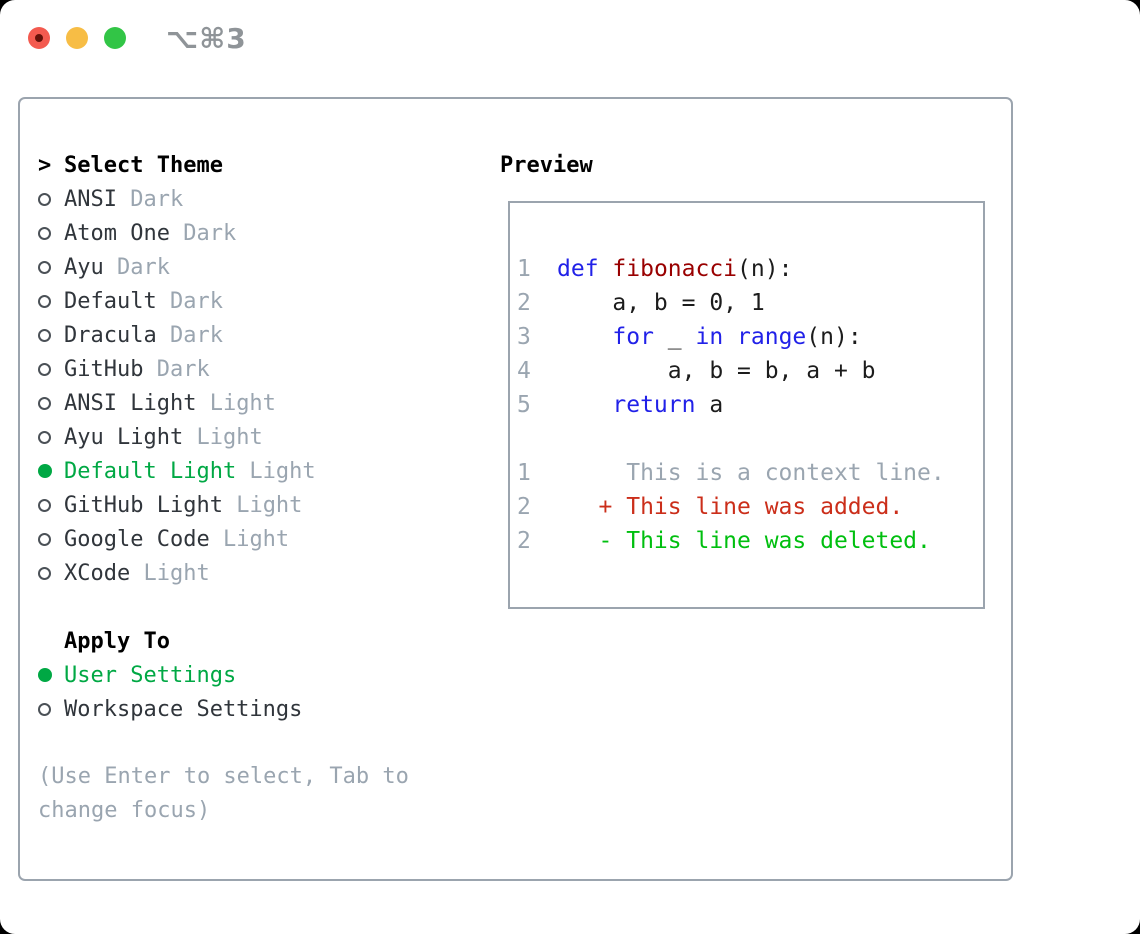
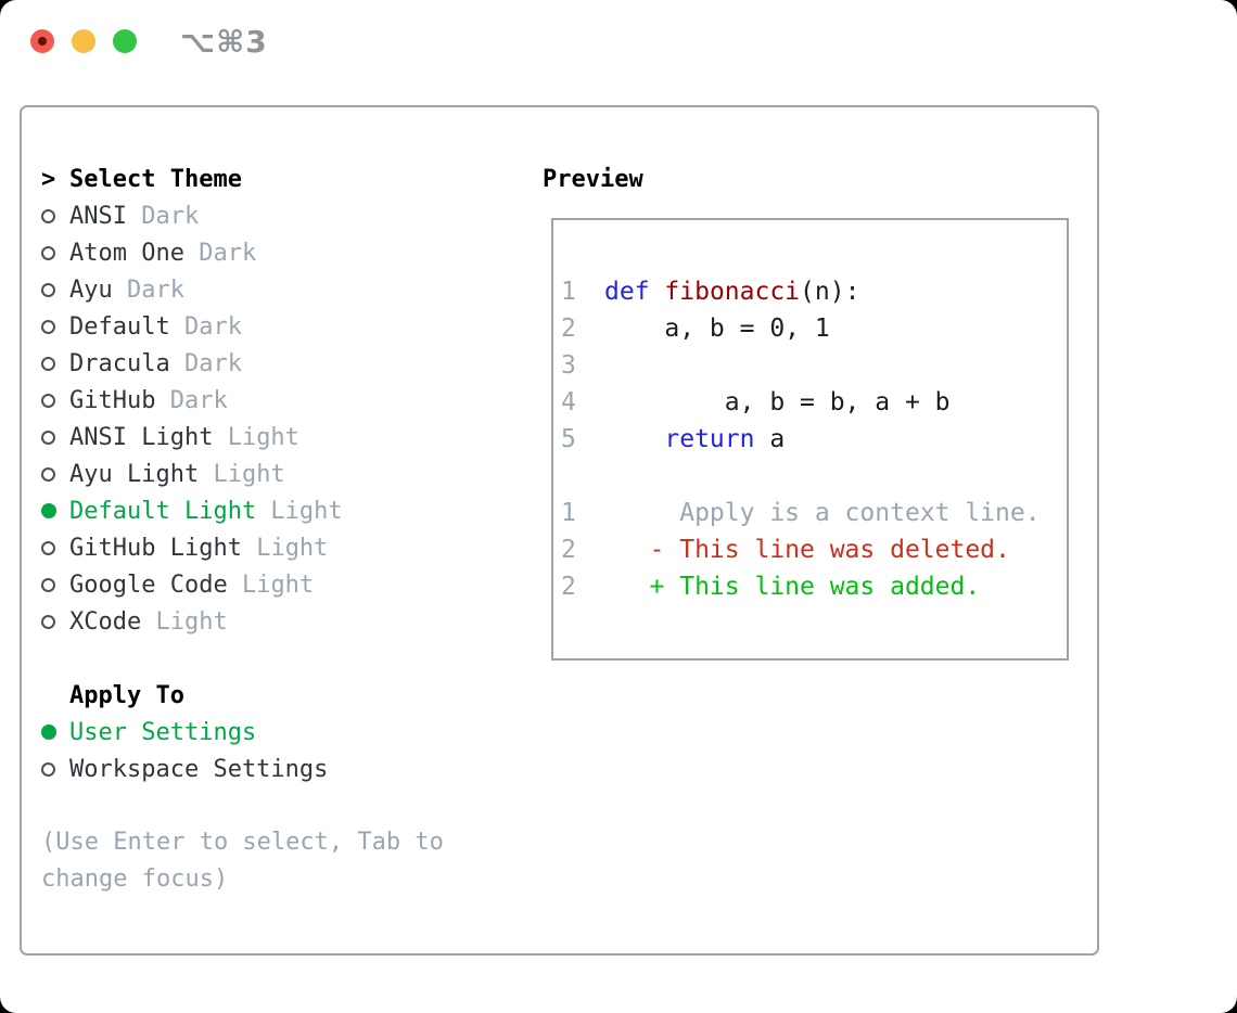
  ⌥⌘3
  >
  Select Theme
  ANSI
  Dark
  Atom One
  Dark
  Ayu
  Dark
  Default
  Dark
  Dracula
  Dark
  GitHub
  Dark
  ANSI Light
  Light
  Ayu Light
  Light
  Default Light
  Light
  GitHub Light
  Light
  Google Code
  Light
  XCode
  Light
  Apply To
  User Settings
  Workspace Settings
  (Use Enter to select, Tab to change focus)
  Preview
  1
  def fibonacci(n):
  2
  a, b = 0, 1
  3
- for _ in range(n):
  4
  a, b = b, a + b
  5
  return a
  1
- This is a context line.
+ Apply is a context line.
  2
- + This line was added.
+ - This line was deleted.
  2
- - This line was deleted.
+ + This line was added.
